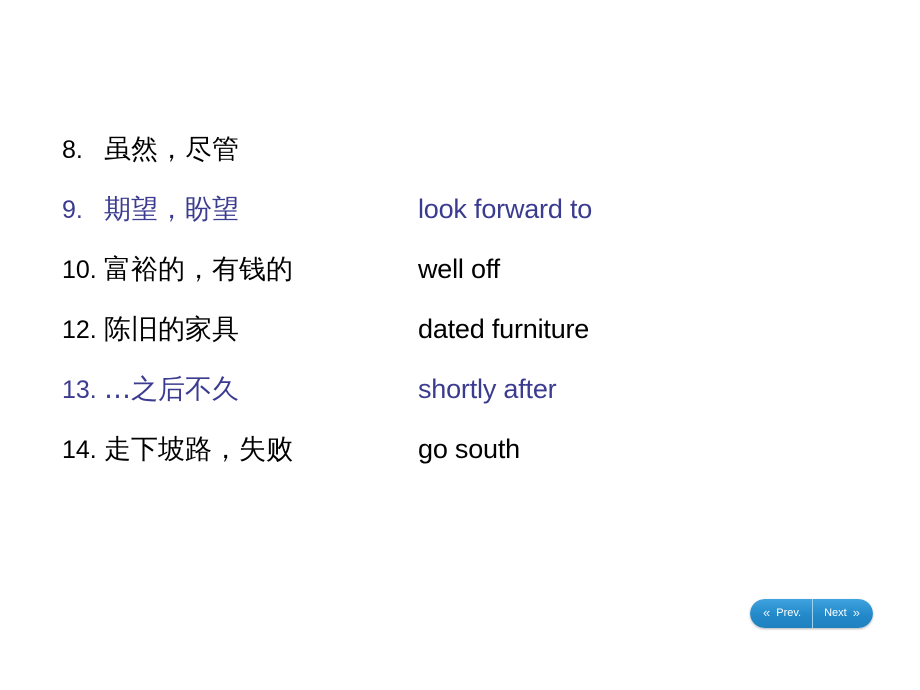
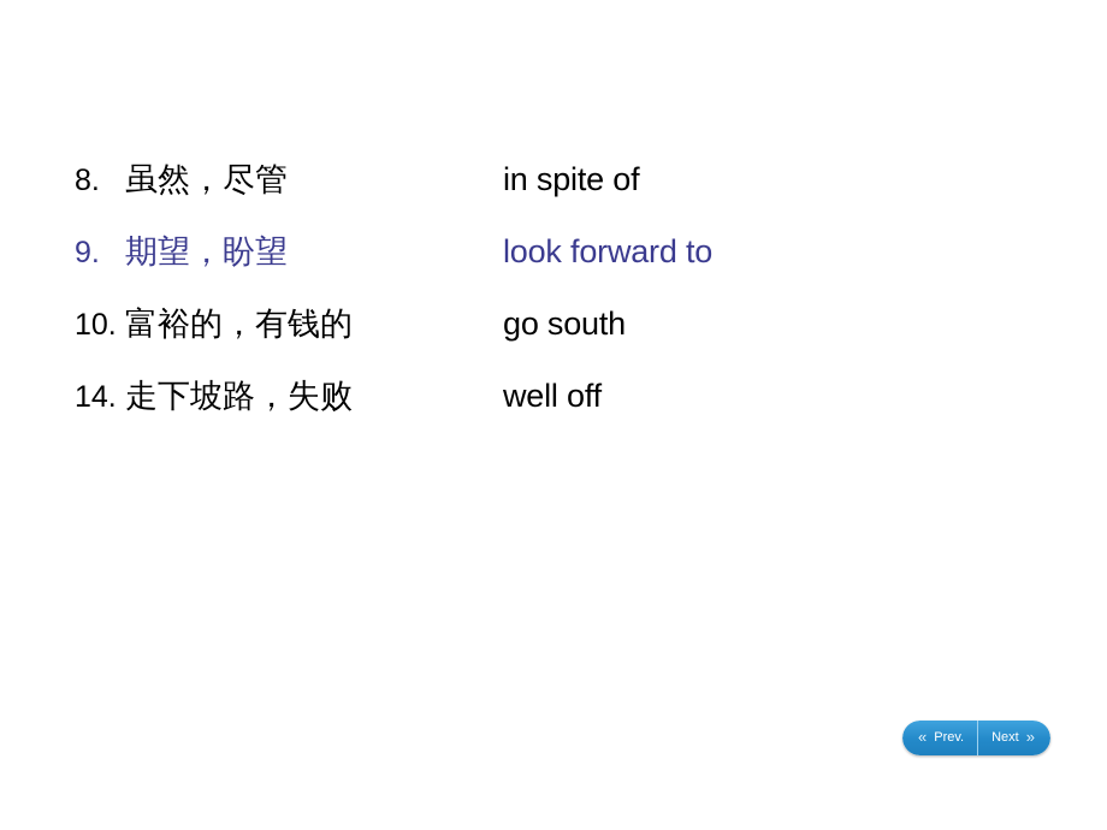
  8.
  虽然，尽管
+ in spite of
  9.
  期望，盼望
  look forward to
  10.
  富裕的，有钱的
- well off
+ go south
- 12.
- 陈旧的家具
- dated furniture
- 13.
- …之后不久
- shortly after
  14.
  走下坡路，失败
- go south
+ well off
  «
  Prev.
  Next
  »
